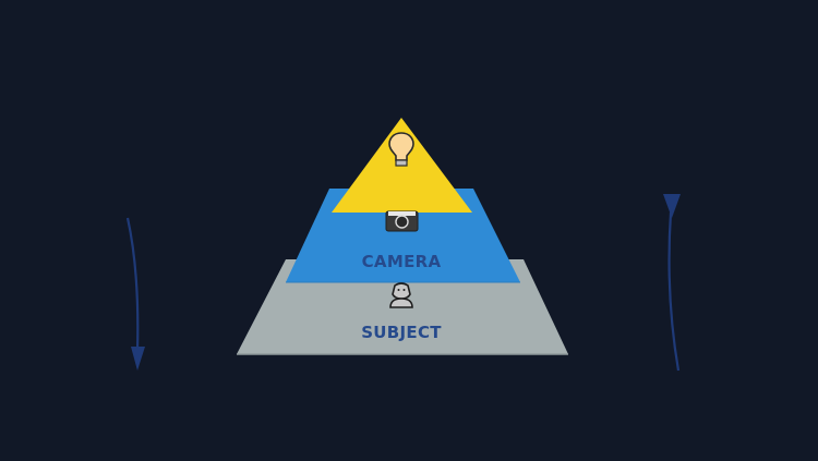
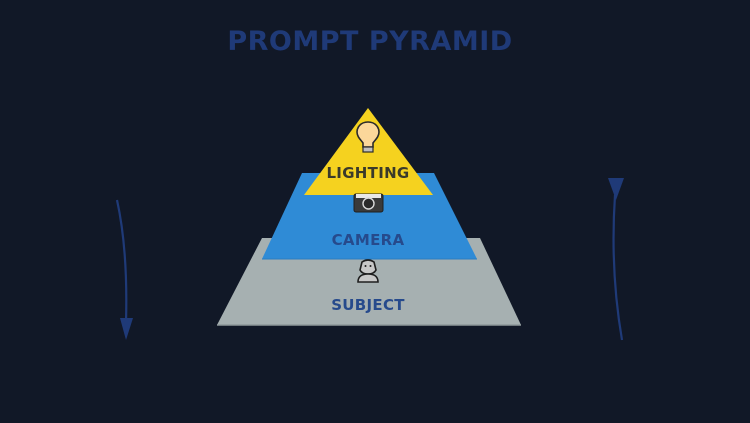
+ PROMPT PYRAMID
+ LIGHTING
  CAMERA
  SUBJECT
